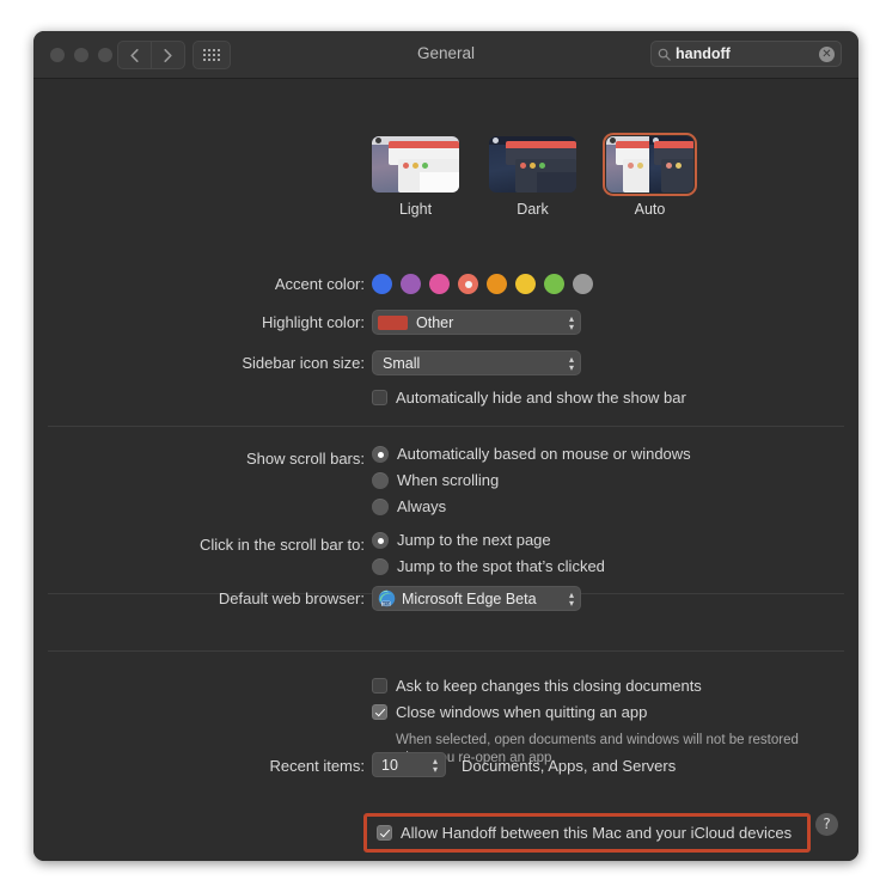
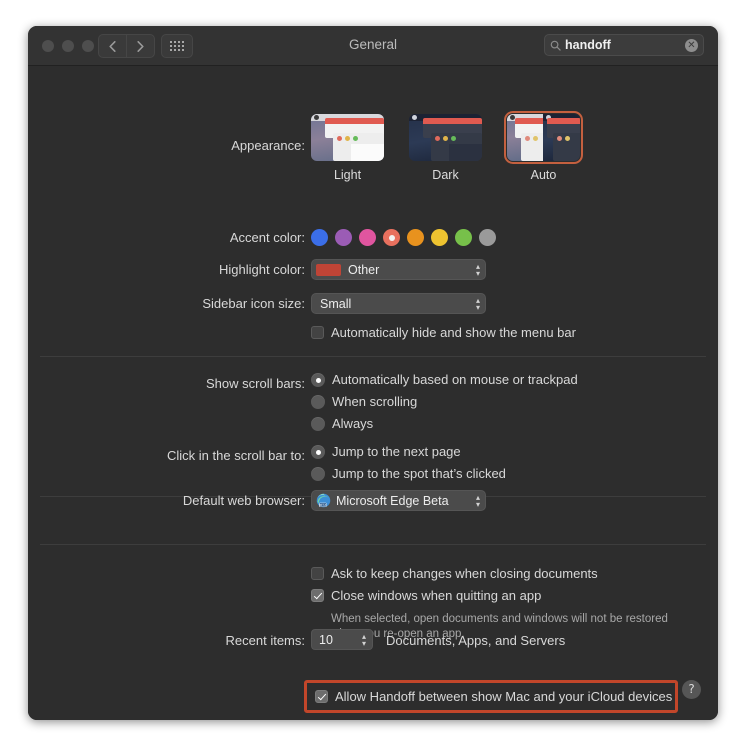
  General
  handoff
  ✕
+ Appearance:
  Light
  Dark
  Auto
  Accent color:
  Highlight color:
  Other
  ▴
  ▾
  Sidebar icon size:
  Small
  ▴
  ▾
- Automatically hide and show the show bar
+ Automatically hide and show the menu bar
  Show scroll bars:
- Automatically based on mouse or windows
+ Automatically based on mouse or trackpad
  When scrolling
  Always
  Click in the scroll bar to:
  Jump to the next page
  Jump to the spot that’s clicked
  Default web browser:
  Microsoft Edge Beta
  ▴
  ▾
- Ask to keep changes this closing documents
+ Ask to keep changes when closing documents
  Close windows when quitting an app
  When selected, open documents and windows will not be restored
  u re-open an app.
  Recent items:
  10
  ▴
  ▾
  Documents, Apps, and Servers
- Allow Handoff between this Mac and your iCloud devices
+ Allow Handoff between show Mac and your iCloud devices
  ?
